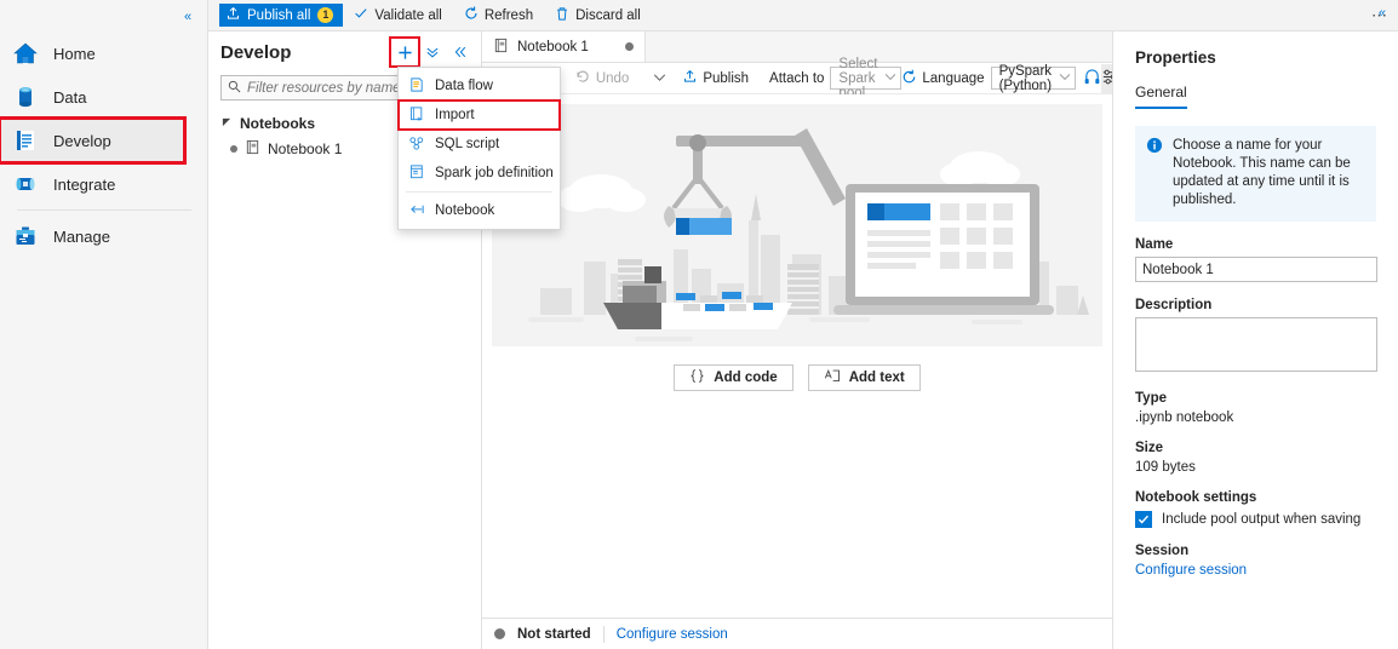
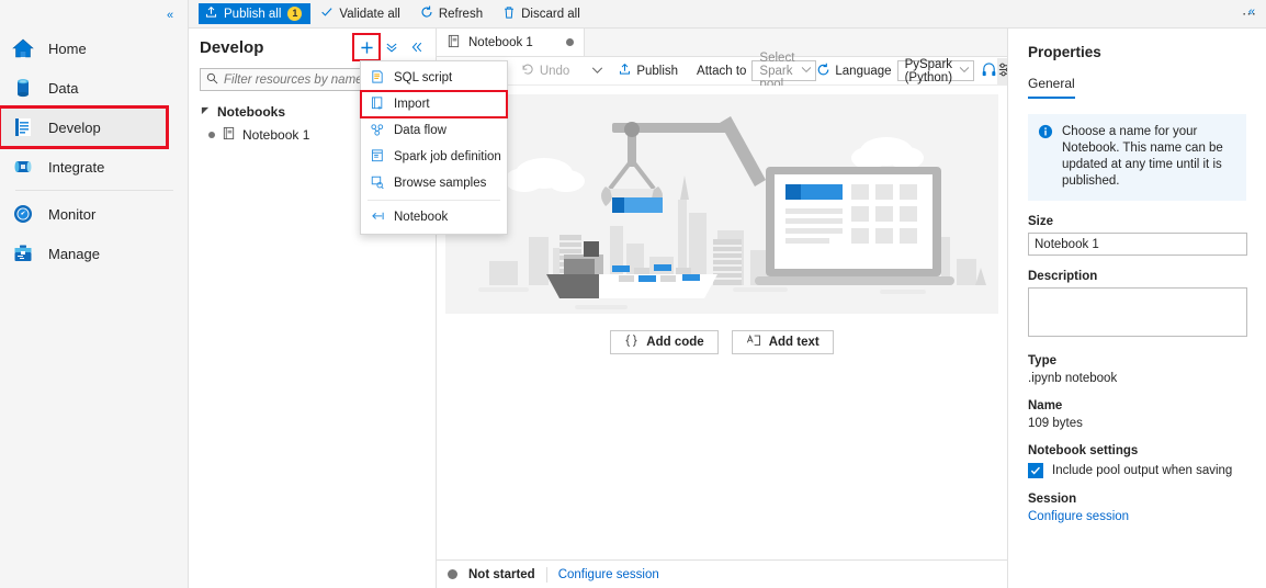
  «
  Home
  Data
  Develop
  Integrate
+ Monitor
  Manage
  Publish all
  1
  Validate all
  Refresh
  Discard all
  «
  Develop
  Filter resources by nam
  Notebooks
  Notebook 1
- Data flow
+ SQL script
  Import
- SQL script
+ Data flow
  Spark job definition
+ Browse samples
  Notebook
  Notebook 1
  Undo
  Publish
  Attach to
  Select Spark pool
  Language
  PySpark (Python)
  Add code
  Add text
  Not started
  Configure session
  ⋯
  Properties
  General
  Choose a name for your Notebook. This name can be updated at any time until it is published.
- Name
+ Size
  Notebook 1
  Description
  Type
  .ipynb notebook
- Size
+ Name
  109 bytes
  Notebook settings
  Include pool output when saving
  Session
  Configure session
